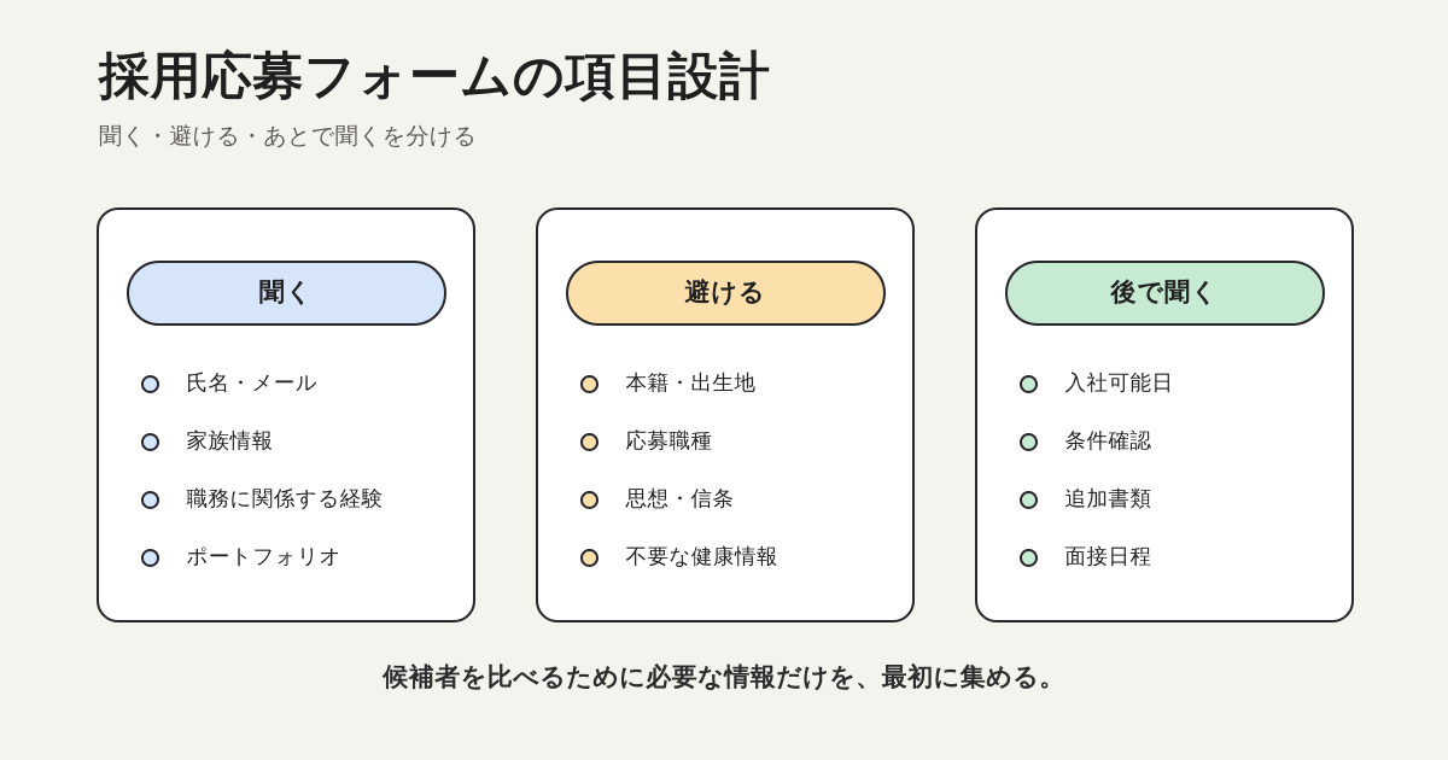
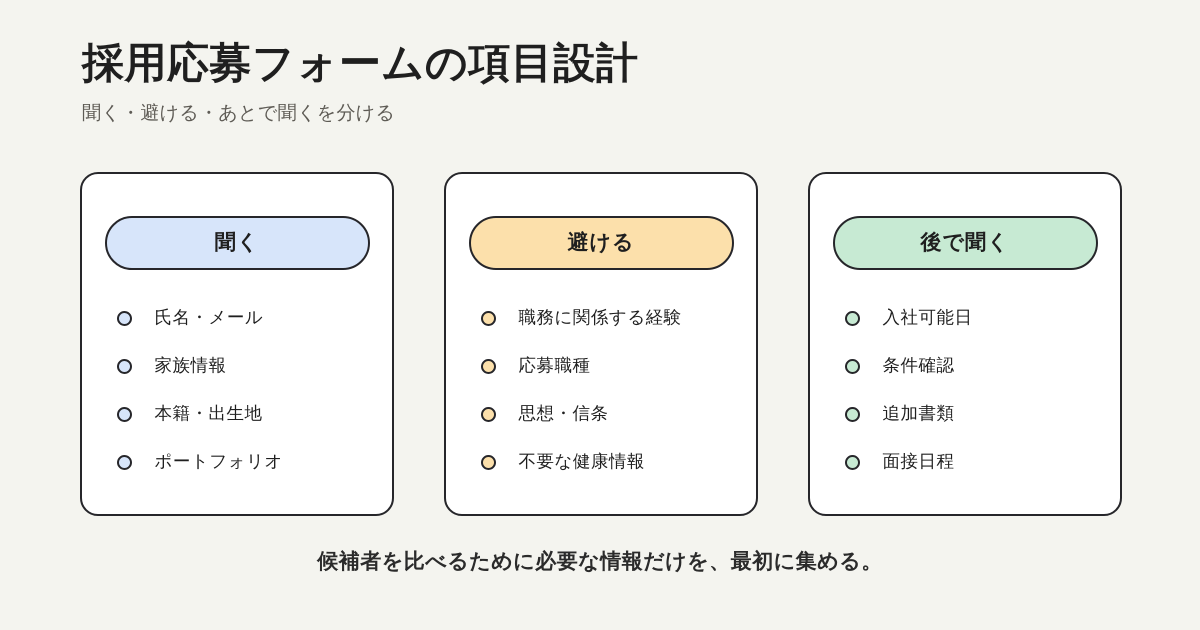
  採用応募フォームの項目設計
  聞く・避ける・あとで聞くを分ける
  聞く
  氏名・メール
  家族情報
- 職務に関係する経験
+ 本籍・出生地
  ポートフォリオ
  避ける
- 本籍・出生地
+ 職務に関係する経験
  応募職種
  思想・信条
  不要な健康情報
  後で聞く
  入社可能日
  条件確認
  追加書類
  面接日程
  候補者を比べるために必要な情報だけを、最初に集める。
